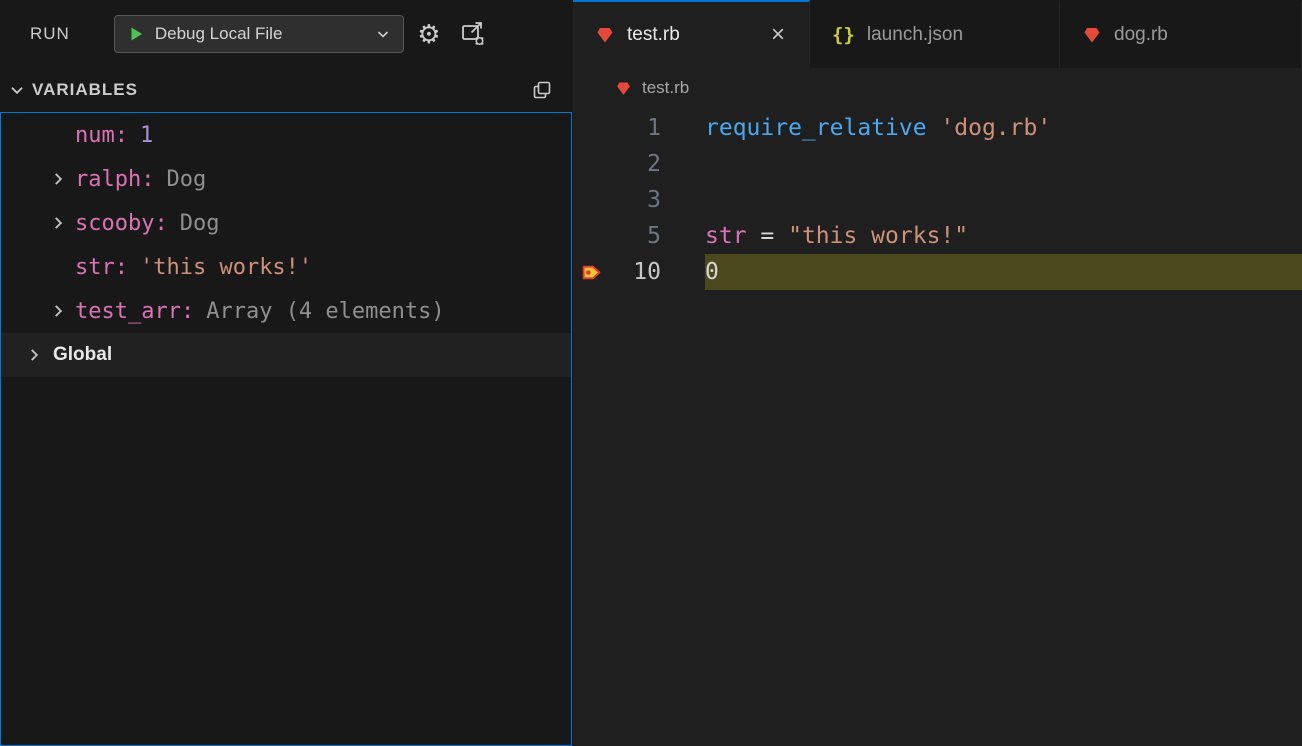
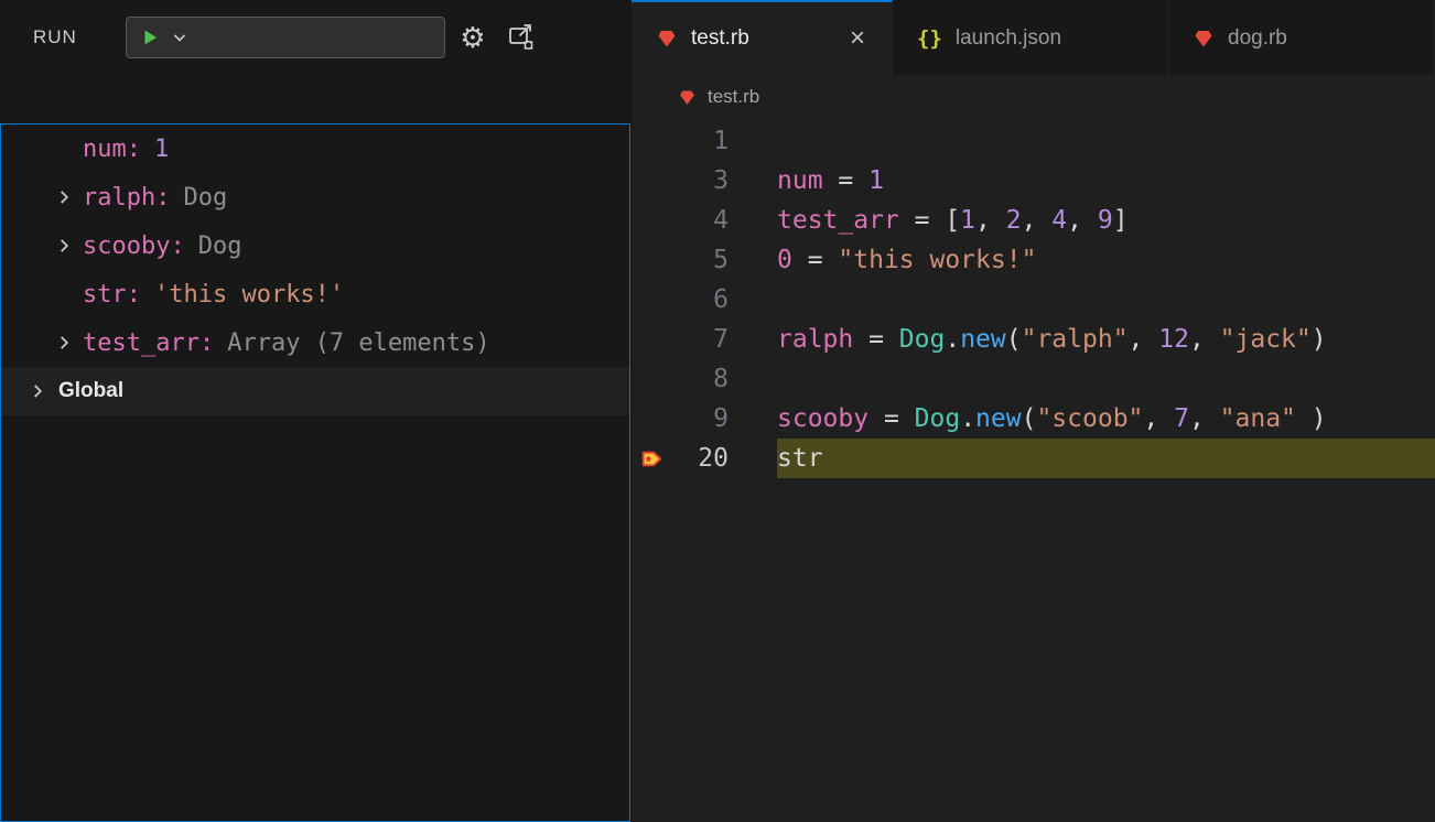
  RUN
- Debug Local File
  ⚙
- VARIABLES
  num:
  1
  ralph:
  Dog
  scooby:
  Dog
  str:
  'this works!'
  test_arr:
- Array (4 elements)
+ Array (7 elements)
  Global
  test.rb
  ×
  {}
  launch.json
  dog.rb
  test.rb
  1
- require_relative 'dog.rb'
- 2
  3
+ num = 1
+ 4
+ test_arr = [1, 2, 4, 9]
  5
- str = "this works!"
+ 0 = "this works!"
+ 6
+ 7
+ ralph = Dog.new("ralph", 12, "jack")
+ 8
+ 9
+ scooby = Dog.new("scoob", 7, "ana" )
- 10
+ 20
- 0
+ str
